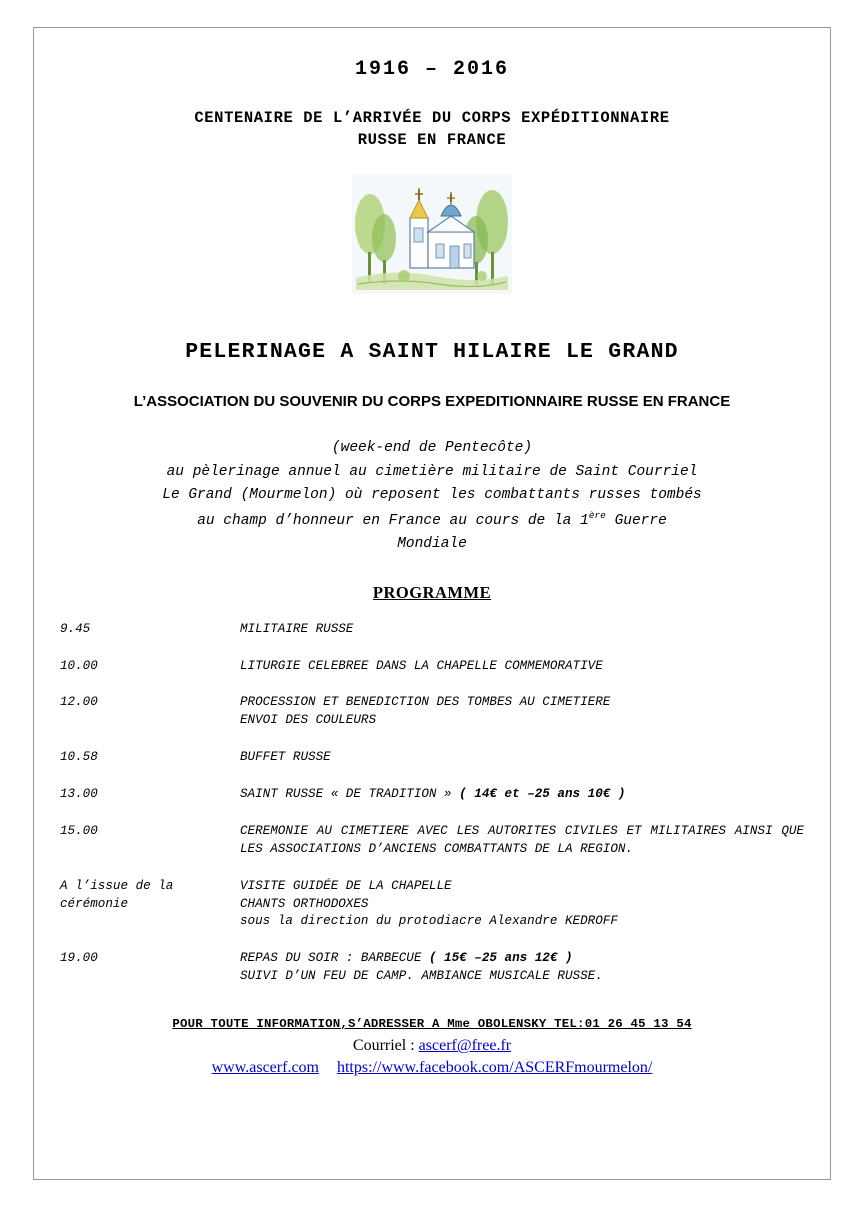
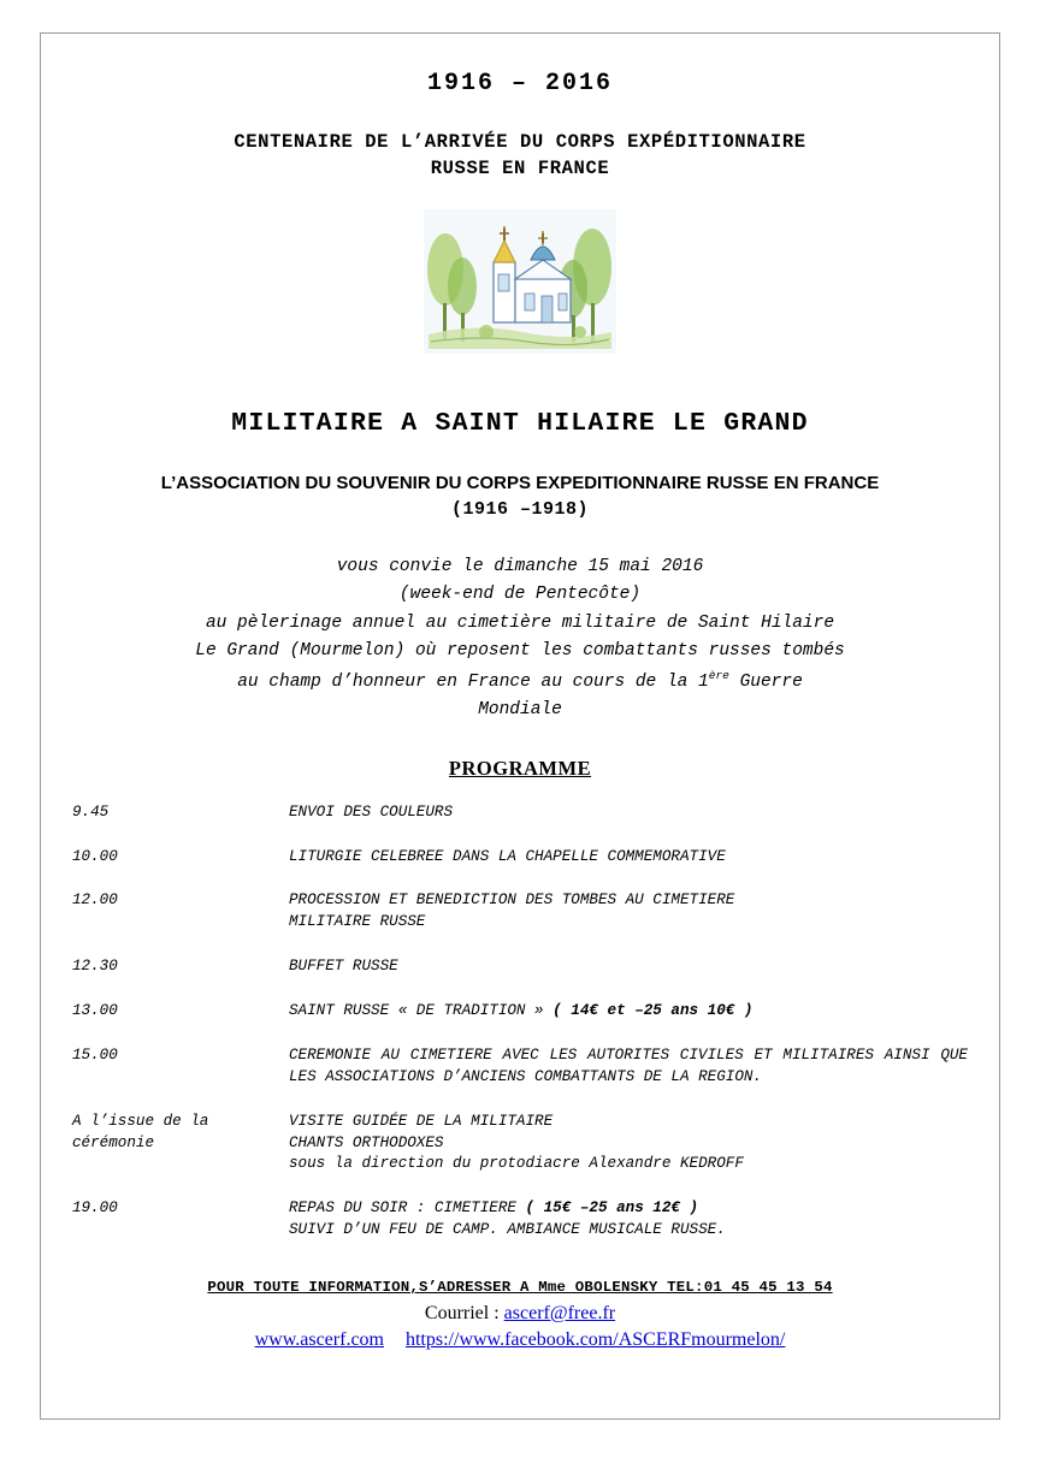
  1916 – 2016
  CENTENAIRE DE L’ARRIVÉE DU CORPS EXPÉDITIONNAIRE
  RUSSE EN FRANCE
- PELERINAGE A SAINT HILAIRE LE GRAND
+ MILITAIRE A SAINT HILAIRE LE GRAND
  L’ASSOCIATION DU SOUVENIR DU CORPS EXPEDITIONNAIRE RUSSE EN FRANCE
+ (1916 –1918)
+ vous convie le dimanche 15 mai 2016
  (week-end de Pentecôte)
- au pèlerinage annuel au cimetière militaire de Saint Courriel
+ au pèlerinage annuel au cimetière militaire de Saint Hilaire
  Le Grand (Mourmelon) où reposent les combattants russes tombés
  au champ d’honneur en France au cours de la 1ère Guerre
  Mondiale
  PROGRAMME
- 9.45	MILITAIRE RUSSE
+ 9.45	ENVOI DES COULEURS
  10.00	LITURGIE CELEBREE DANS LA CHAPELLE COMMEMORATIVE
- 12.00	PROCESSION ET BENEDICTION DES TOMBES AU CIMETIERE ENVOI DES COULEURS
+ 12.00	PROCESSION ET BENEDICTION DES TOMBES AU CIMETIERE MILITAIRE RUSSE
- 10.58	BUFFET RUSSE
+ 12.30	BUFFET RUSSE
  13.00	SAINT RUSSE « DE TRADITION » ( 14€ et –25 ans 10€ )
  15.00	CEREMONIE AU CIMETIERE AVEC LES AUTORITES CIVILES ET MILITAIRES AINSI QUE LES ASSOCIATIONS D’ANCIENS COMBATTANTS DE LA REGION.
- A l’issue de la cérémonie	VISITE GUIDÉE DE LA CHAPELLE CHANTS ORTHODOXES sous la direction du protodiacre Alexandre KEDROFF
+ A l’issue de la cérémonie	VISITE GUIDÉE DE LA MILITAIRE CHANTS ORTHODOXES sous la direction du protodiacre Alexandre KEDROFF
- 19.00	REPAS DU SOIR : BARBECUE ( 15€ –25 ans 12€ ) SUIVI D’UN FEU DE CAMP. AMBIANCE MUSICALE RUSSE.
+ 19.00	REPAS DU SOIR : CIMETIERE ( 15€ –25 ans 12€ ) SUIVI D’UN FEU DE CAMP. AMBIANCE MUSICALE RUSSE.
- POUR TOUTE INFORMATION,S’ADRESSER A Mme OBOLENSKY TEL:01 26 45 13 54
+ POUR TOUTE INFORMATION,S’ADRESSER A Mme OBOLENSKY TEL:01 45 45 13 54
  Courriel : ascerf@free.fr
  www.ascerf.com https://www.facebook.com/ASCERFmourmelon/
